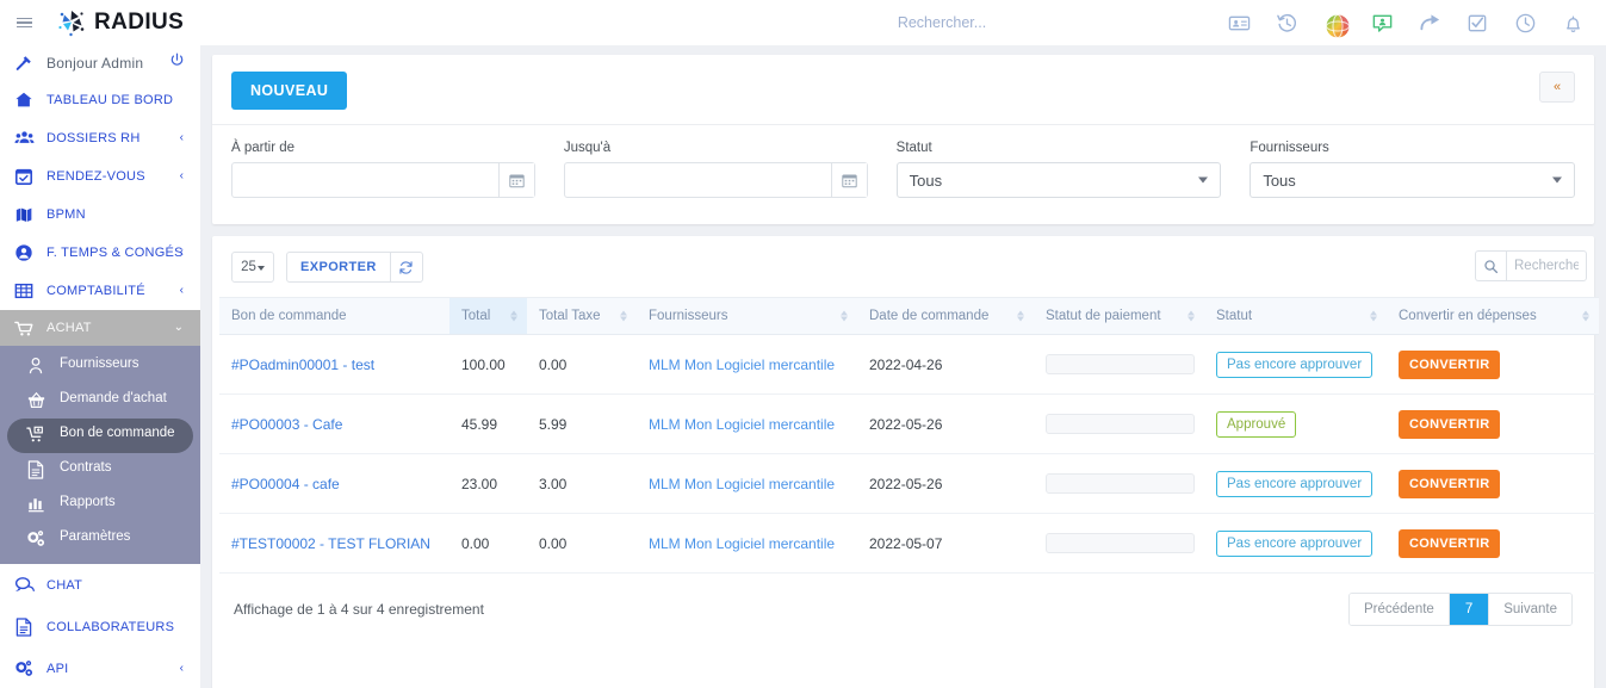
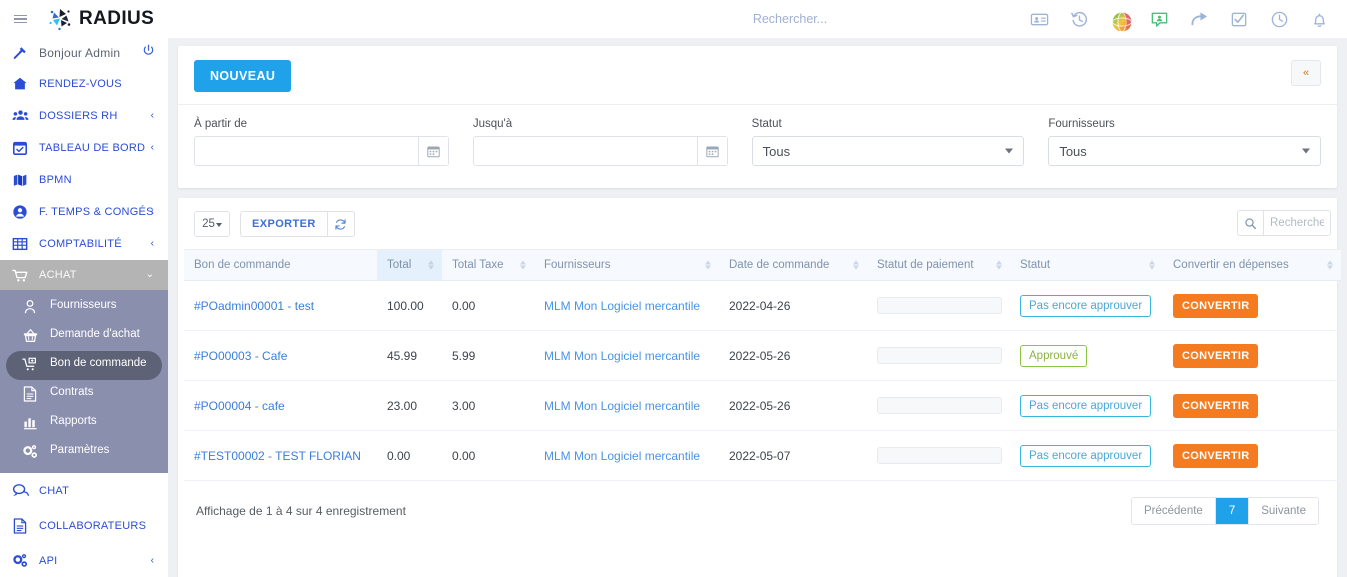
  RADIUS
  Rechercher...
  Bonjour Admin
- TABLEAU DE BORD
+ RENDEZ-VOUS
  DOSSIERS RH
  ‹
- RENDEZ-VOUS
+ TABLEAU DE BORD
  ‹
  BPMN
  F. TEMPS & CONGÉS
  ‹
  COMPTABILITÉ
  ‹
  ACHAT
  ⌄
  Fournisseurs
  Demande d'achat
  Bon de commande
  Contrats
  Rapports
  Paramètres
  CHAT
  COLLABORATEURS
  API
  ‹
  NOUVEAU
  «
  À partir de
  Jusqu'à
  Statut
  Tous
  Fournisseurs
  Tous
  25
  EXPORTER
  Recherche
  Bon de commande	Total	Total Taxe	Fournisseurs	Date de commande	Statut de paiement	Statut	Convertir en dépenses
  #POadmin00001 - test	100.00	0.00	MLM Mon Logiciel mercantile	2022-04-26		Pas encore approuver	CONVERTIR
  #PO00003 - Cafe	45.99	5.99	MLM Mon Logiciel mercantile	2022-05-26		Approuvé	CONVERTIR
  #PO00004 - cafe	23.00	3.00	MLM Mon Logiciel mercantile	2022-05-26		Pas encore approuver	CONVERTIR
  #TEST00002 - TEST FLORIAN	0.00	0.00	MLM Mon Logiciel mercantile	2022-05-07		Pas encore approuver	CONVERTIR
  Affichage de 1 à 4 sur 4 enregistrement
  Précédente
  7
  Suivante
